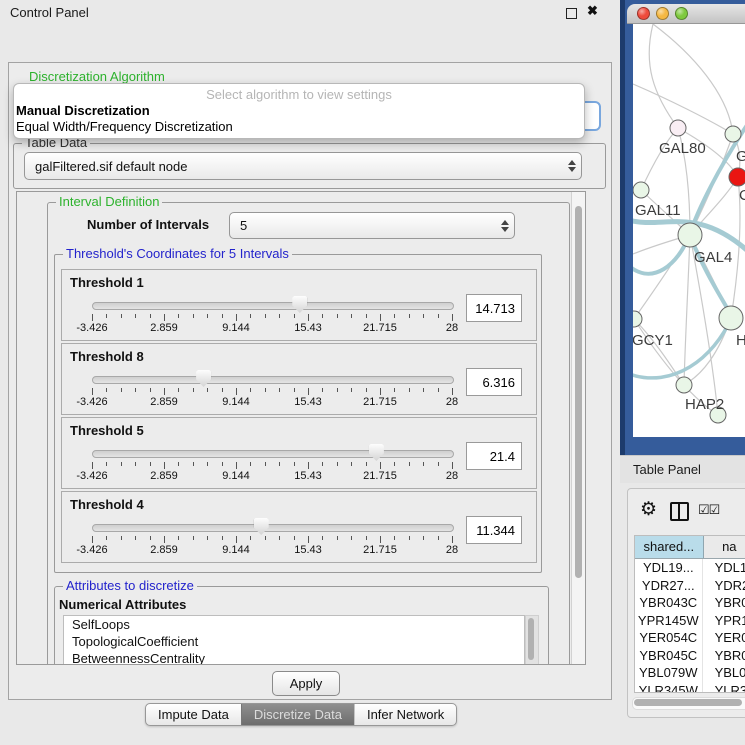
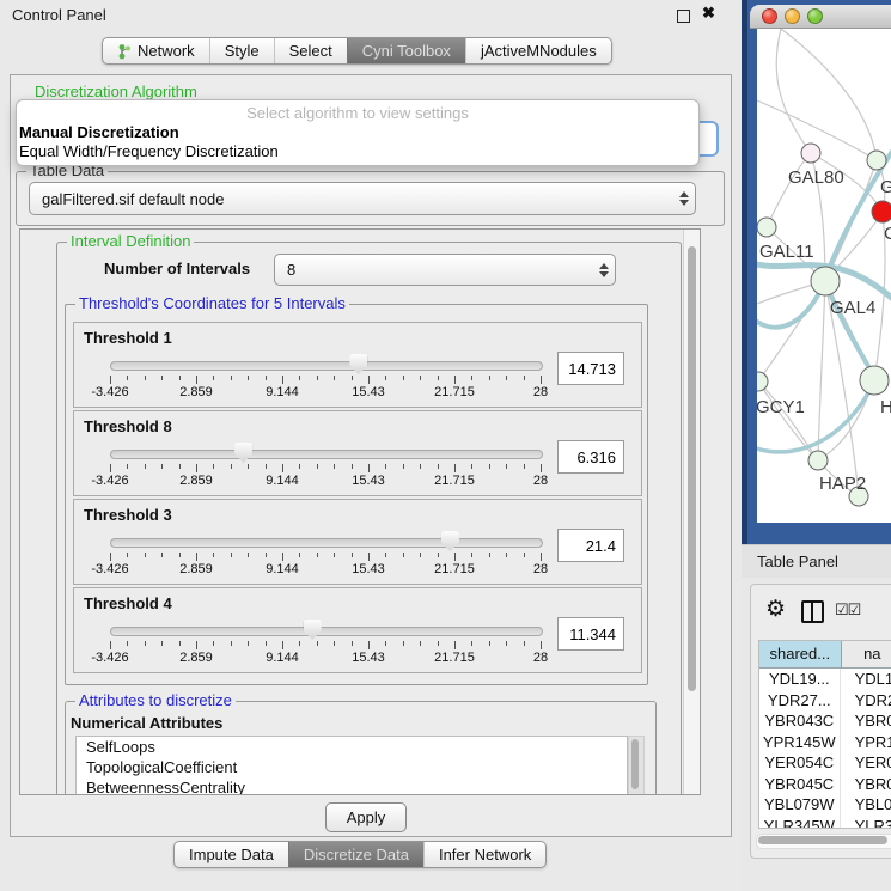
  Control Panel
  ✖
+ Network
+ Style
+ Select
+ Cyni Toolbox
+ jActiveMNodules
  Discretization Algorithm
  Select algorithm to view settings
  Manual Discretization
  Equal Width/Frequency Discretization
  Table Data
  galFiltered.sif default node
  Interval Definition
  Number of Intervals
- 5
+ 8
  Threshold's Coordinates for 5 Intervals
  Threshold 1
  -3.426
  2.859
  9.144
  15.43
  21.715
  28
  14.713
  Threshold 8
  -3.426
  2.859
  9.144
  15.43
  21.715
  28
  6.316
- Threshold 5
+ Threshold 3
  -3.426
  2.859
  9.144
  15.43
  21.715
  28
  21.4
  Threshold 4
  -3.426
  2.859
  9.144
  15.43
  21.715
  28
  11.344
  Attributes to discretize
  Numerical Attributes
  SelfLoops
  TopologicalCoefficient
  BetweennessCentrality
  Apply
  Impute Data
  Discretize Data
  Infer Network
  GAL80
  G
  C
  GAL11
  GAL4
  GCY1
  H
  HAP2
  Table Panel
  ⚙
  ☑☑
  shared...
  na
  YDL19...
  YDL1
  YDR27...
  YDR
  YBR043C
  YBR
  YPR145W
  YPR
  YER054C
  YER
  YBR045C
  YBR
  YBL079W
  YBL0
  YLR345W
  YLR3
